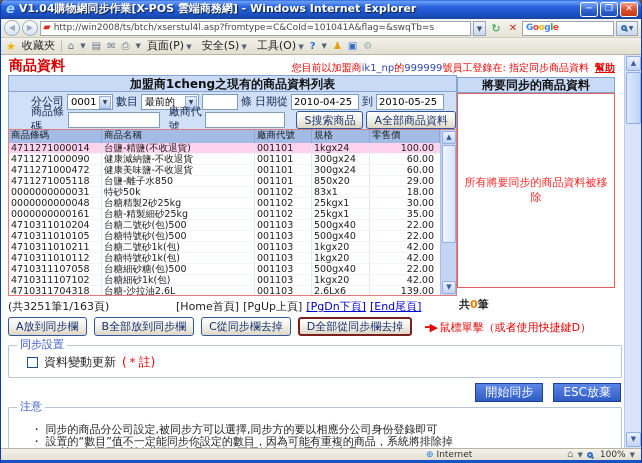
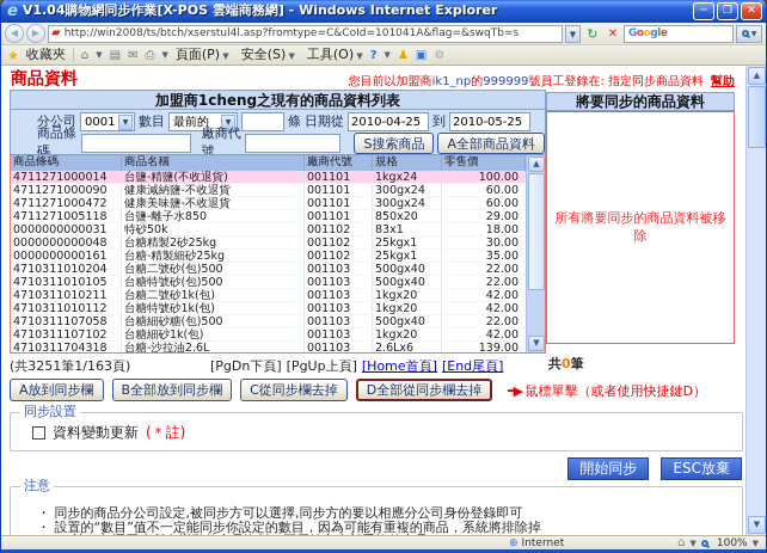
  e
  V1.04購物網同步作業[X-POS 雲端商務網] - Windows Internet Explorer
  ─
  ❐
  ✕
  ◀
  ▶
  ▰
  http://win2008/ts/btch/xserstul4l.asp?fromtype=C&CoId=101041A&flag=&swqTb=s
  ▼
  ↻
  ✕
  Google
  ★
  收藏夾
  ⌂
  ▼
  ▤
  ✉
  ⎙
  ▼
  頁面(P) ▼
  安全(S) ▼
  工具(O) ▼
  ?
  ▼
  ♟
  ▣
  ⚙
  商品資料
  您目前以加盟商ik1_np的999999號員工登錄在: 指定同步商品資料 幫助
  ▲
  ▼
  加盟商1cheng之現有的商品資料列表
  分公司
  0001
  數目
  最前的
  條
  日期從
  2010-04-25
  到
  2010-05-25
  商品條碼
  廠商代號
  S搜索商品
  A全部商品資料
  商品條碼
  商品名稱
  廠商代號
  規格
  零售價
  4711271000014
  台鹽-精鹽(不收退貨)
  001101
  1kgx24
  100.00
  4711271000090
  健康減納鹽-不收退貨
  001101
  300gx24
  60.00
  4711271000472
  健康美味鹽-不收退貨
  001101
  300gx24
  60.00
  4711271005118
  台鹽-離子水850
  001101
  850x20
  29.00
  0000000000031
  特砂50k
  001102
  83x1
  18.00
  0000000000048
  台糖精製2砂25kg
  001102
  25kgx1
  30.00
  0000000000161
  台糖-精製細砂25kg
  001102
  25kgx1
  35.00
  4710311010204
  台糖二號砂(包)500
  001103
  500gx40
  22.00
  4710311010105
  台糖特號砂(包)500
  001103
  500gx40
  22.00
  4710311010211
  台糖二號砂1k(包)
  001103
  1kgx20
  42.00
  4710311010112
  台糖特號砂1k(包)
  001103
  1kgx20
  42.00
  4710311107058
  台糖細砂糖(包)500
  001103
  500gx40
  22.00
  4710311107102
  台糖細砂1k(包)
  001103
  1kgx20
  42.00
  4710311704318
  台糖-沙拉油2.6L
  001103
  2.6Lx6
  139.00
  ▲
  ▼
  (共3251筆1/163頁)
- [Home首頁]
+ [PgDn下頁]
  [PgUp上頁]
- [PgDn下頁]
+ [Home首頁]
  [End尾頁]
  共0筆
  A放到同步欄
  B全部放到同步欄
  C從同步欄去掉
  D全部從同步欄去掉
  ━▶ 鼠標單擊（或者使用快捷鍵D）
  同步設置
  資料變動更新
  (＊註)
  開始同步
  ESC放棄
  注意
  ・ 同步的商品分公司設定,被同步方可以選擇,同步方的要以相應分公司身份登錄即可
  ・ 設置的“數目”值不一定能同步你設定的數目，因為可能有重複的商品，系統將排除掉
  將要同步的商品資料
  所有將要同步的商品資料被移除
  ⊕
  Internet
  ⌂
  ▼
  100%
  ▼
